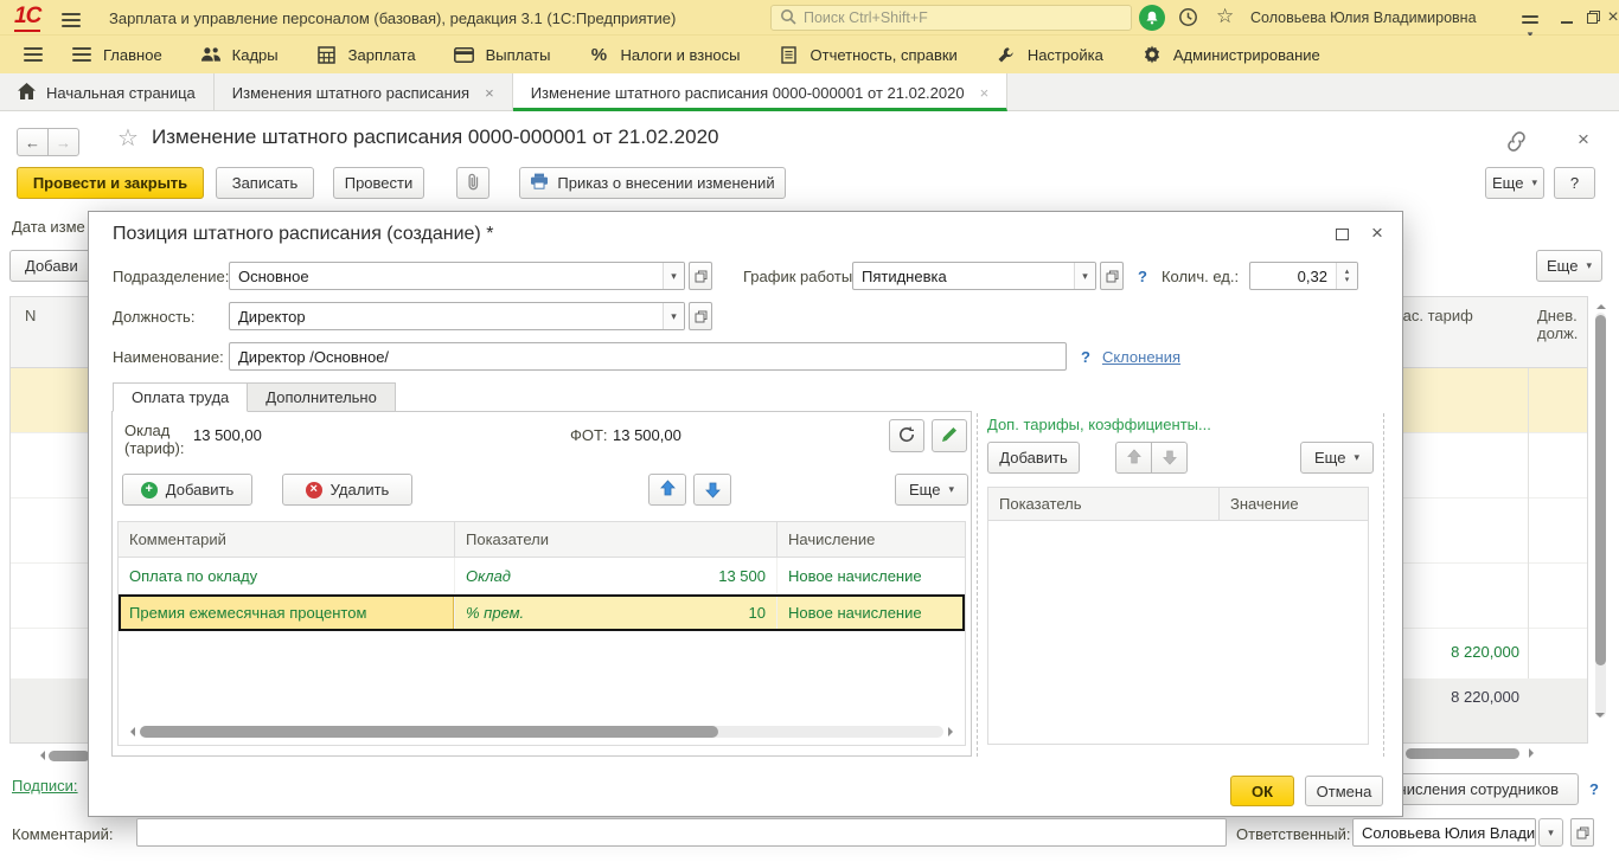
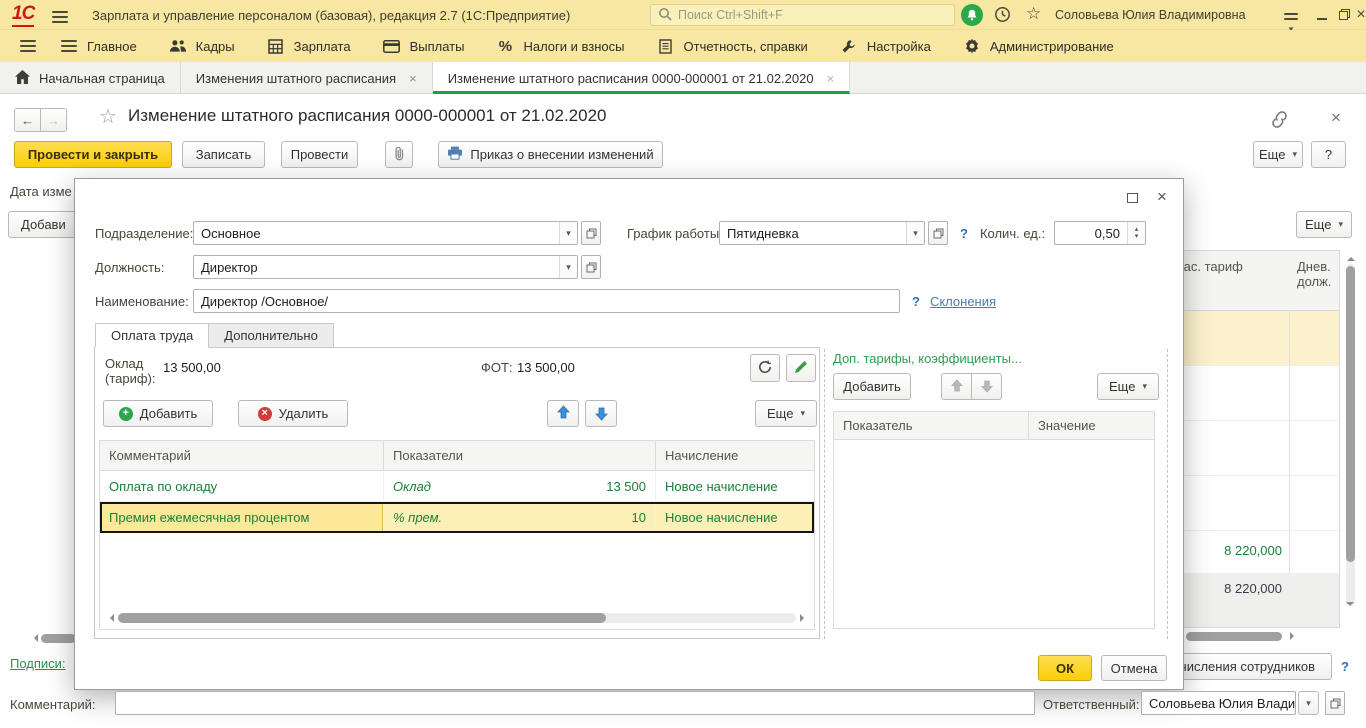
  1С
- Зарплата и управление персоналом (базовая), редакция 3.1 (1С:Предприятие)
+ Зарплата и управление персоналом (базовая), редакция 2.7 (1С:Предприятие)
  Поиск Ctrl+Shift+F
  ☆
  Соловьева Юлия Владимировна
  ▾
  ×
  Главное
  Кадры
  Зарплата
  Выплаты
  %
  Налоги и взносы
  Отчетность, справки
  Настройка
  Администрирование
  Начальная страница
  Изменения штатного расписания
  ×
  Изменение штатного расписания 0000-000001 от 21.02.2020
  ×
  ←
  →
  ☆
  Изменение штатного расписания 0000-000001 от 21.02.2020
  ×
  Провести и закрыть
  Записать
  Провести
  Приказ о внесении изменений
  Еще
  ▾
  ?
  Дата изме
  Добави
- N
  Еще
  ▾
  ас. тариф
  Днев. долж.
  8 220,000
  8 220,000
  Подписи:
  исления сотрудников
  ?
  Комментарий:
  Ответственный:
  Соловьева Юлия Влади
  ▾
- Позиция штатного расписания (создание) *
  ×
  Подразделение:
  Основное
  ▾
  График работы
  Пятидневка
  ▾
  ?
  Колич. ед.:
- 0,32
+ 0,50
  Должность:
  Директор
  ▾
  Наименование:
  Директор /Основное/
  ?
  Склонения
  Оплата труда
  Дополнительно
  Оклад
  (тариф):
  13 500,00
  ФОТ:
  13 500,00
  +
  Добавить
  ×
  Удалить
  Еще
  ▾
  Комментарий
  Показатели
  Начисление
  Оплата по окладу
  Оклад
  13 500
  Новое начисление
  Премия ежемесячная процентом
  % прем.
  10
  Новое начисление
  Доп. тарифы, коэффициенты...
  Добавить
  Еще
  ▾
  Показатель
  Значение
  ОК
  Отмена
